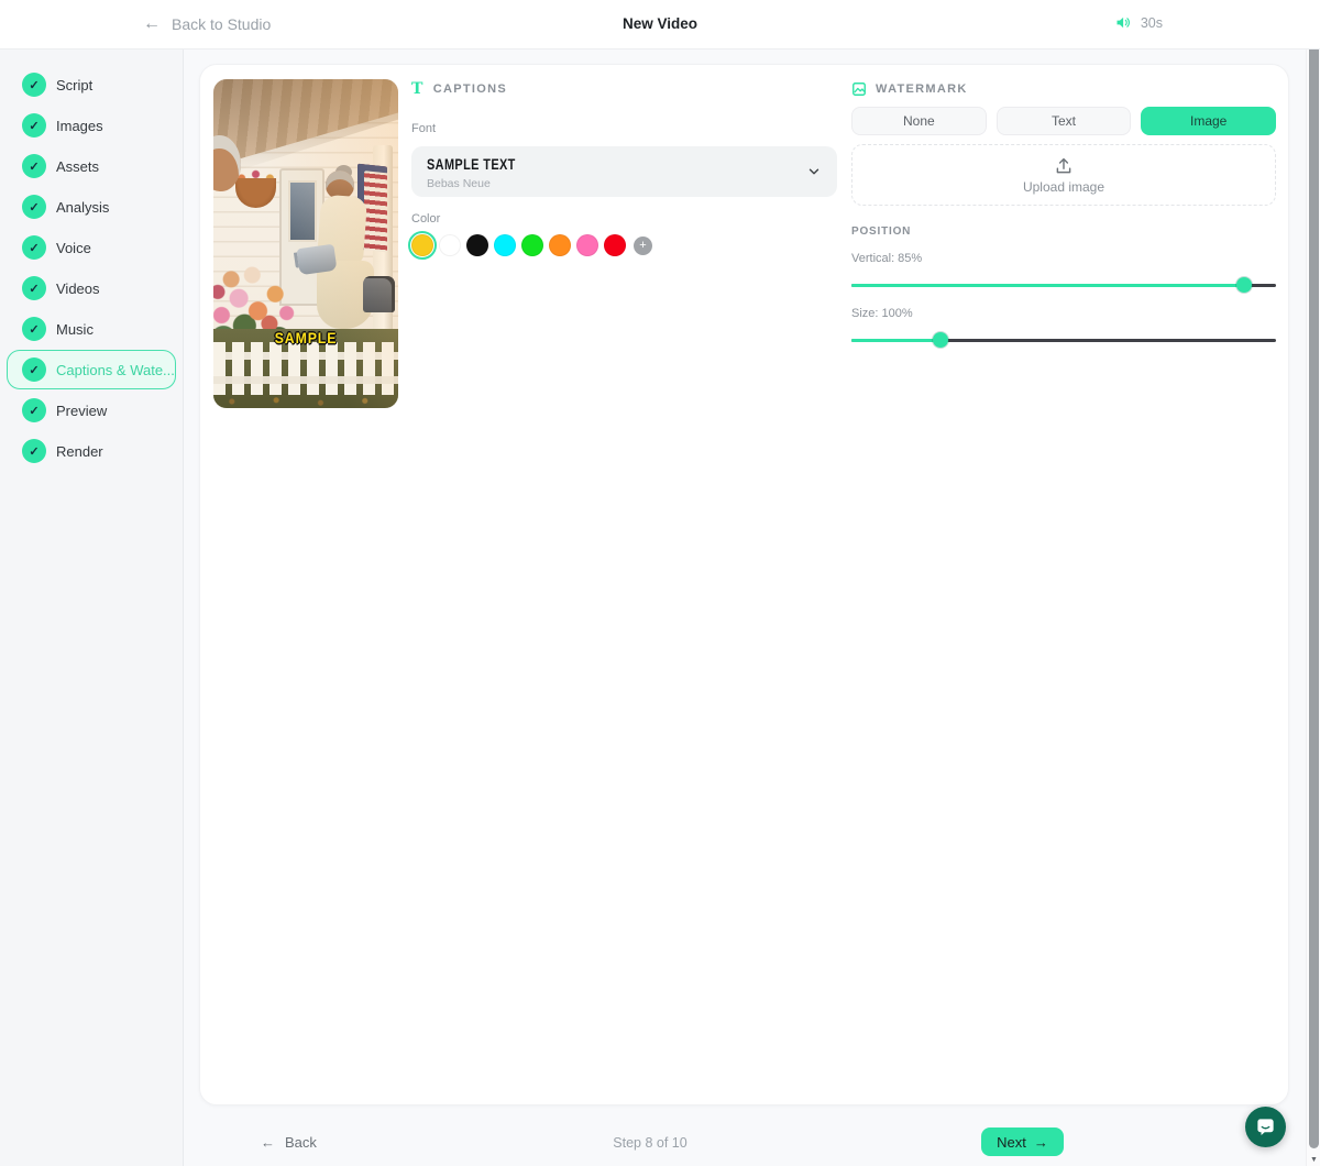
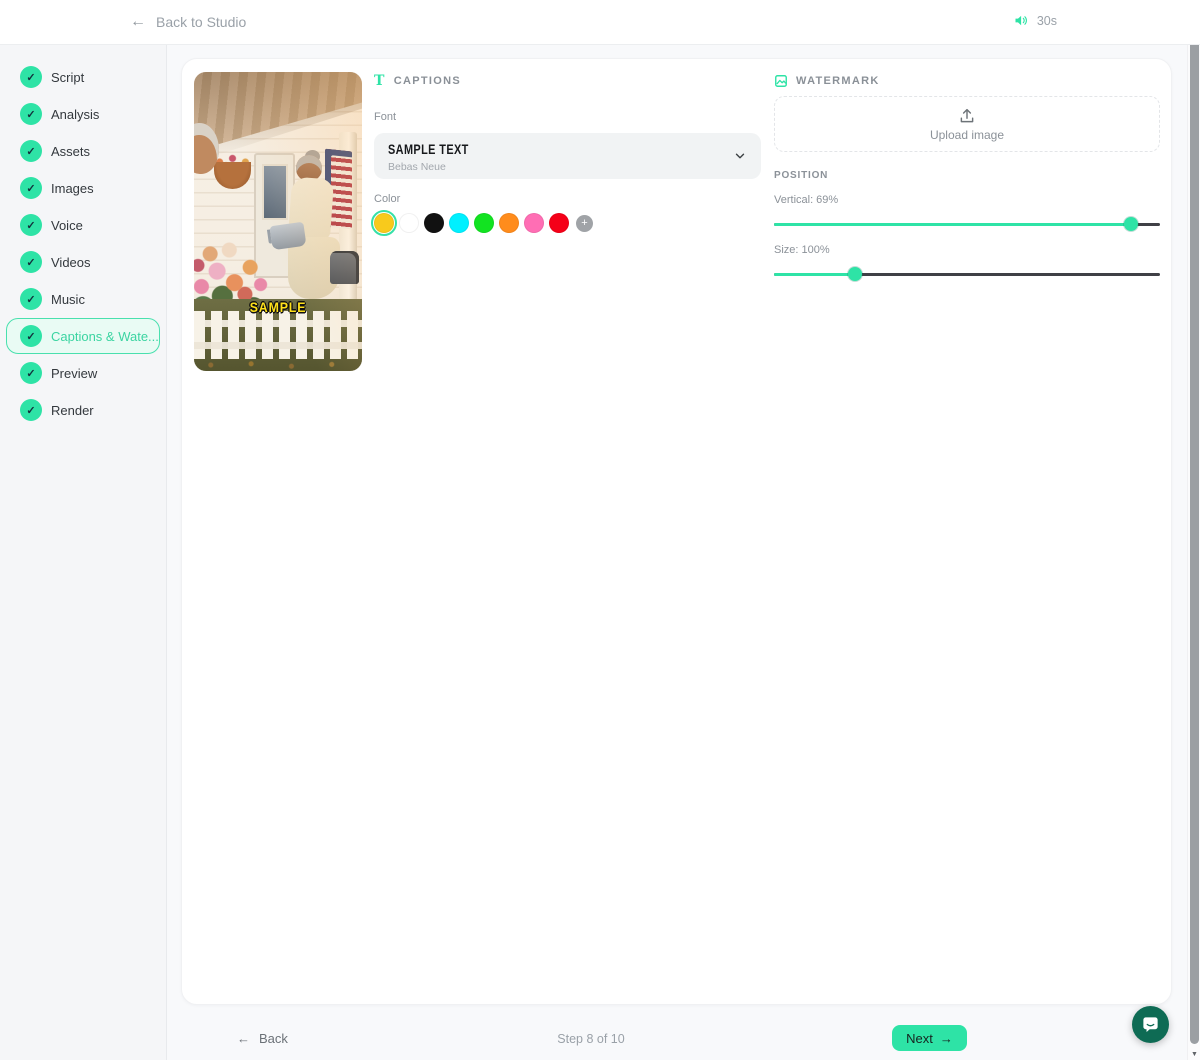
  ←
  Back to Studio
- New Video
  30s
  ✓
  Script
  ✓
- Images
+ Analysis
  ✓
  Assets
  ✓
- Analysis
+ Images
  ✓
  Voice
  ✓
  Videos
  ✓
  Music
  ✓
  Captions & Wate...
  ✓
  Preview
  ✓
  Render
  SAMPLE
  T
  CAPTIONS
  Font
  SAMPLE TEXT
  Bebas Neue
  Color
  +
  WATERMARK
- None
- Text
- Image
  Upload image
  POSITION
- Vertical: 85%
+ Vertical: 69%
  Size: 100%
  ←
  Back
  Step 8 of 10
  Next
  →
